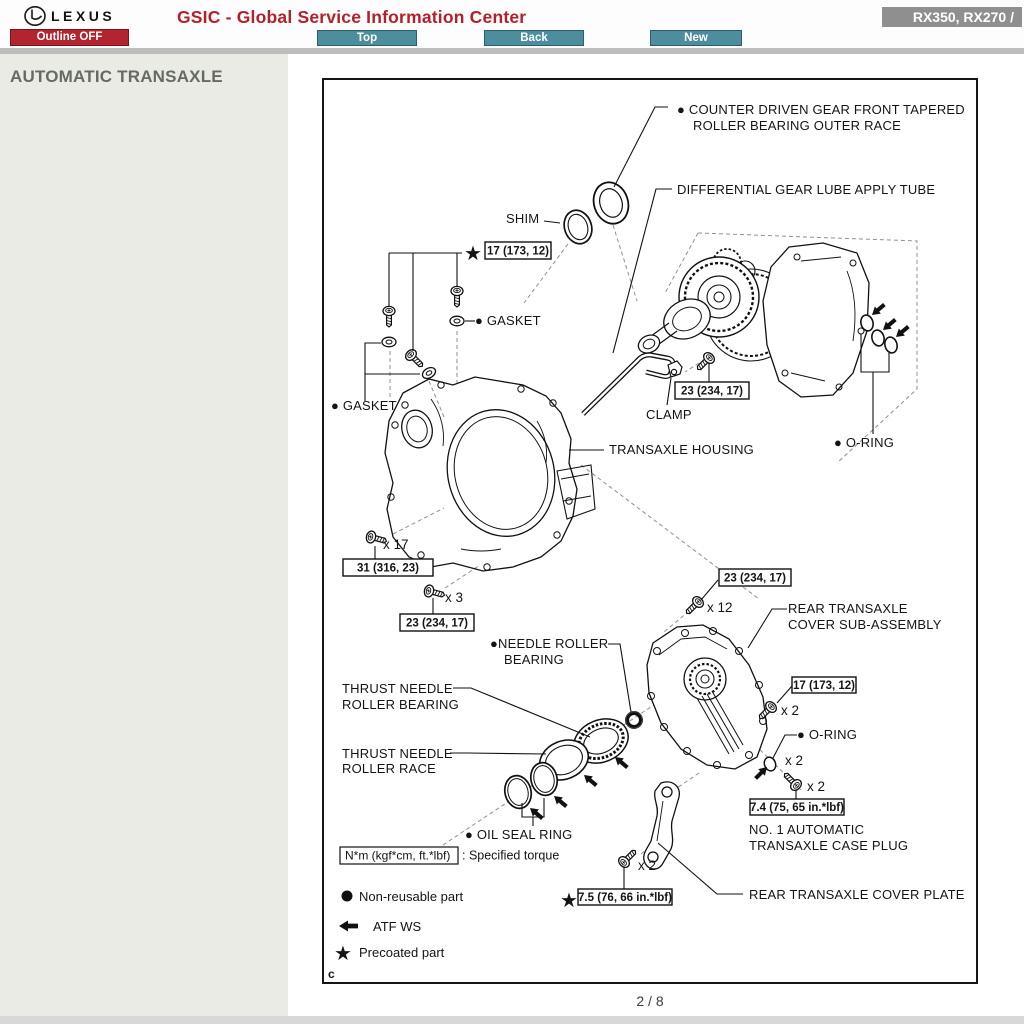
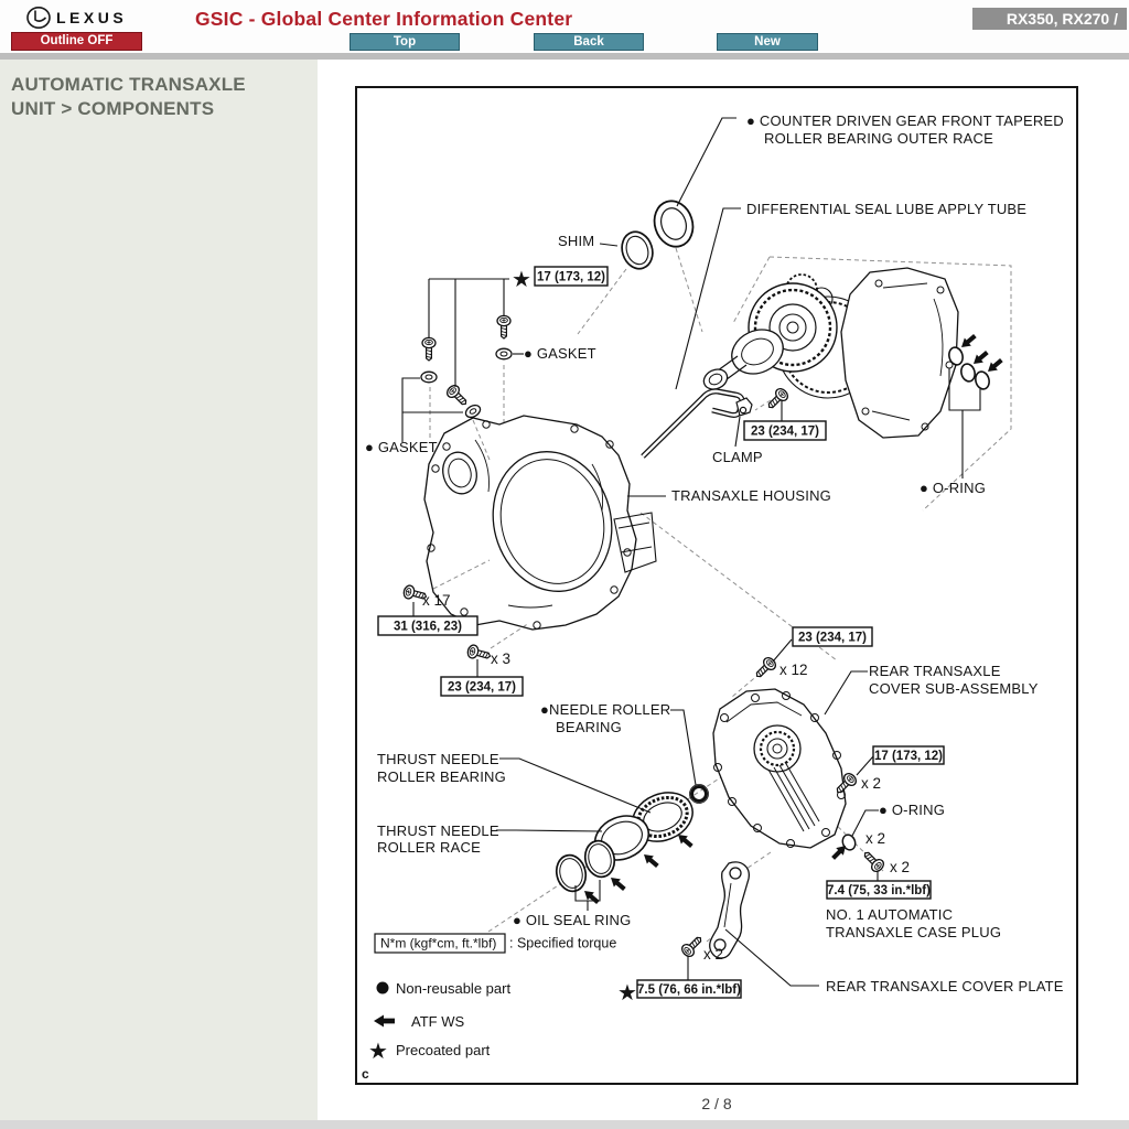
  LEXUS
- GSIC - Global Service Information Center
+ GSIC - Global Center Information Center
  RX350, RX270 /
  Outline OFF
  Top
  Back
  New
  AUTOMATIC TRANSAXLE
+ UNIT > COMPONENTS
  ★
  17 (173, 12)
  23 (234, 17)
  31 (316, 23)
  23 (234, 17)
  23 (234, 17)
  17 (173, 12)
- 7.4 (75, 65 in.*lbf)
+ 7.4 (75, 33 in.*lbf)
  ★
  7.5 (76, 66 in.*lbf)
  x 17
  x 3
  x 12
  x 2
  x 2
  x 2
  x 2
  ● COUNTER DRIVEN GEAR FRONT TAPERED
  ROLLER BEARING OUTER RACE
- DIFFERENTIAL GEAR LUBE APPLY TUBE
+ DIFFERENTIAL SEAL LUBE APPLY TUBE
  SHIM
  ● GASKET
  ● GASKET
  CLAMP
  TRANSAXLE HOUSING
  ● O-RING
  ●NEEDLE ROLLER
  BEARING
  THRUST NEEDLE
  ROLLER BEARING
  THRUST NEEDLE
  ROLLER RACE
  ● OIL SEAL RING
  REAR TRANSAXLE
  COVER SUB-ASSEMBLY
  ● O-RING
  NO. 1 AUTOMATIC
  TRANSAXLE CASE PLUG
  REAR TRANSAXLE COVER PLATE
  N*m (kgf*cm, ft.*lbf)
  : Specified torque
  Non-reusable part
  ATF WS
  ★
  Precoated part
  c
  2 / 8
